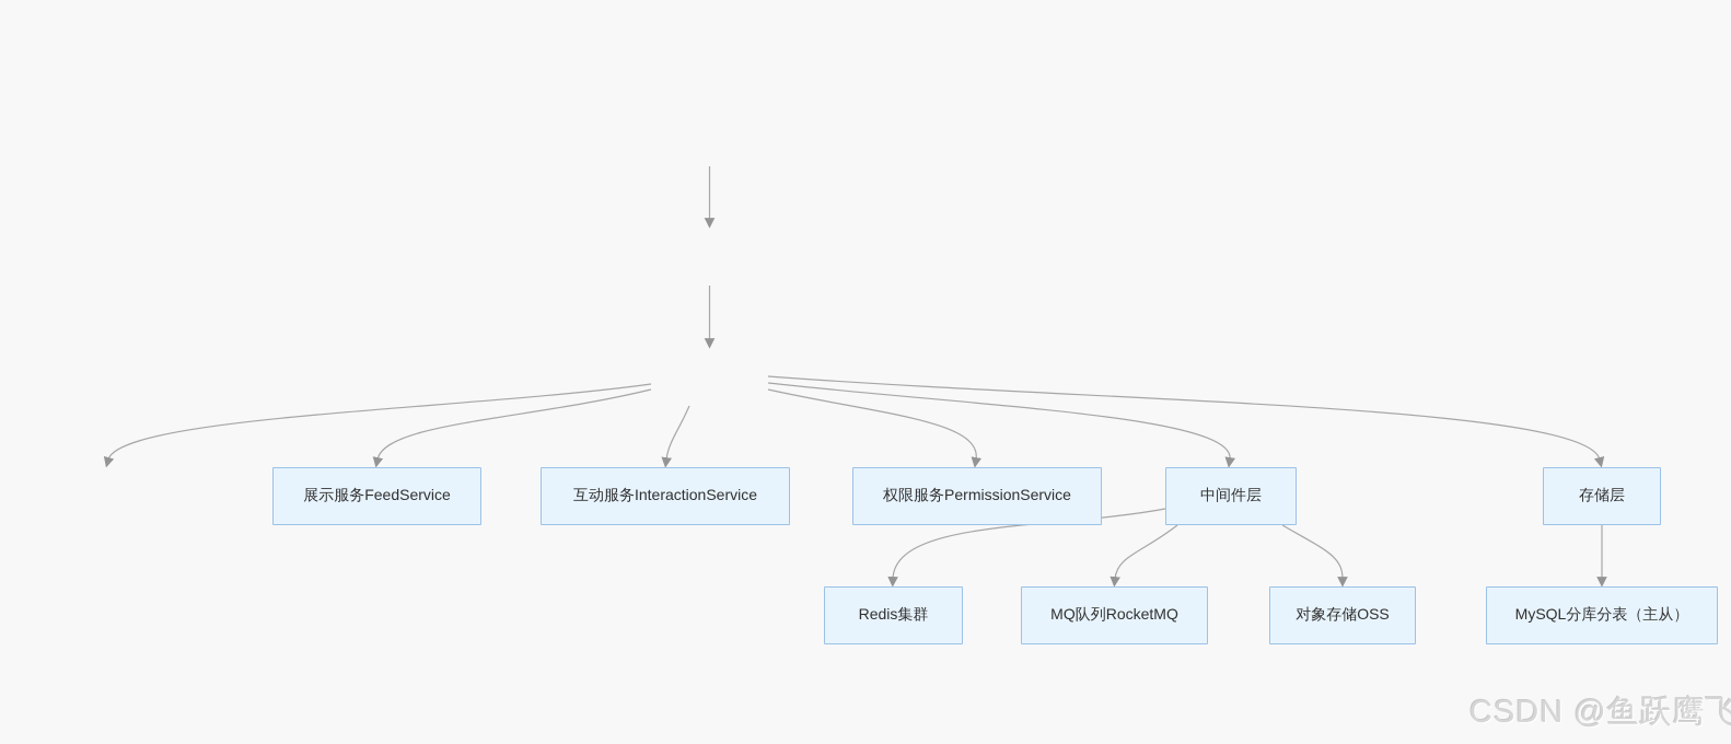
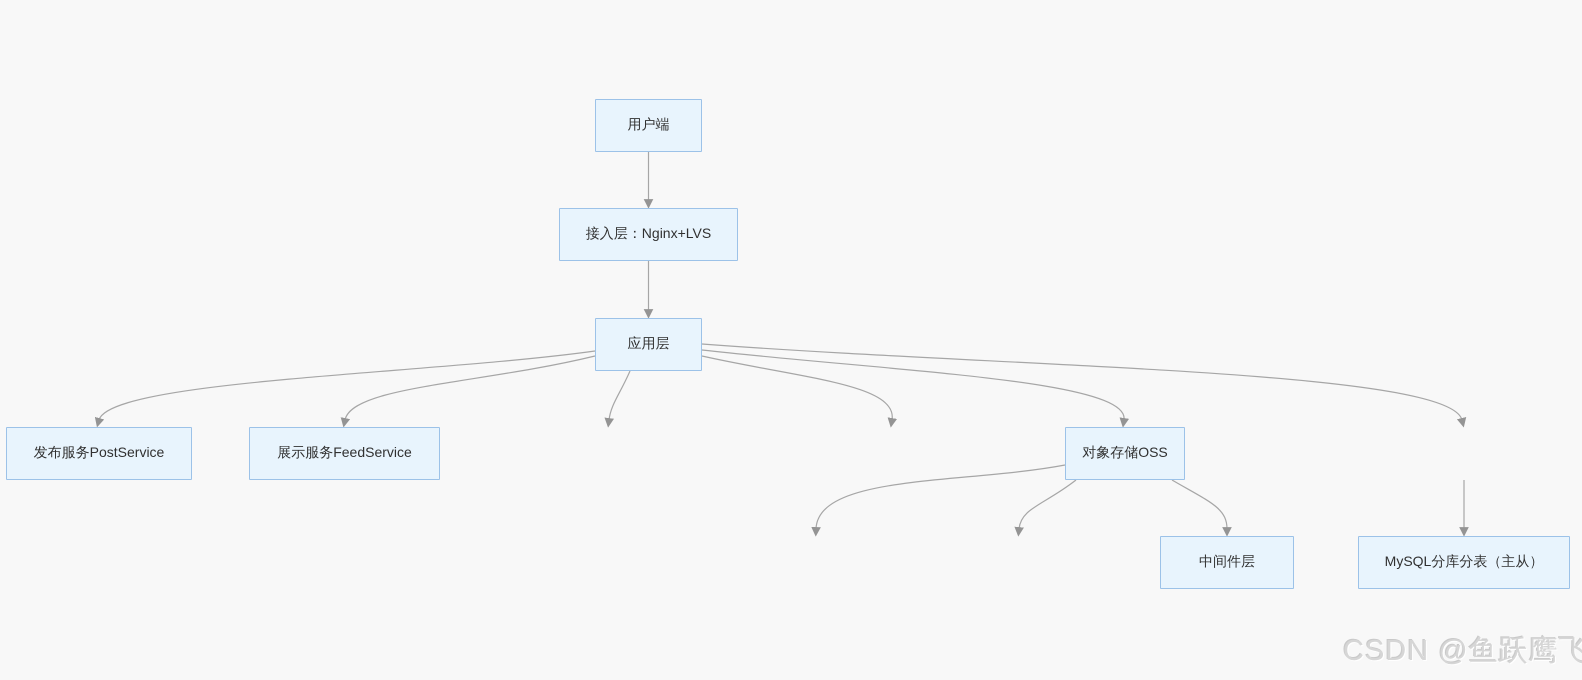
+ 用户端
+ 接入层：Nginx+LVS
+ 应用层
+ 发布服务PostService
  展示服务FeedService
- 互动服务InteractionService
- 权限服务PermissionService
- 中间件层
+ 对象存储OSS
- 存储层
- Redis集群
- MQ队列RocketMQ
- 对象存储OSS
+ 中间件层
  MySQL分库分表（主从）
  CSDN @鱼跃鹰飞
